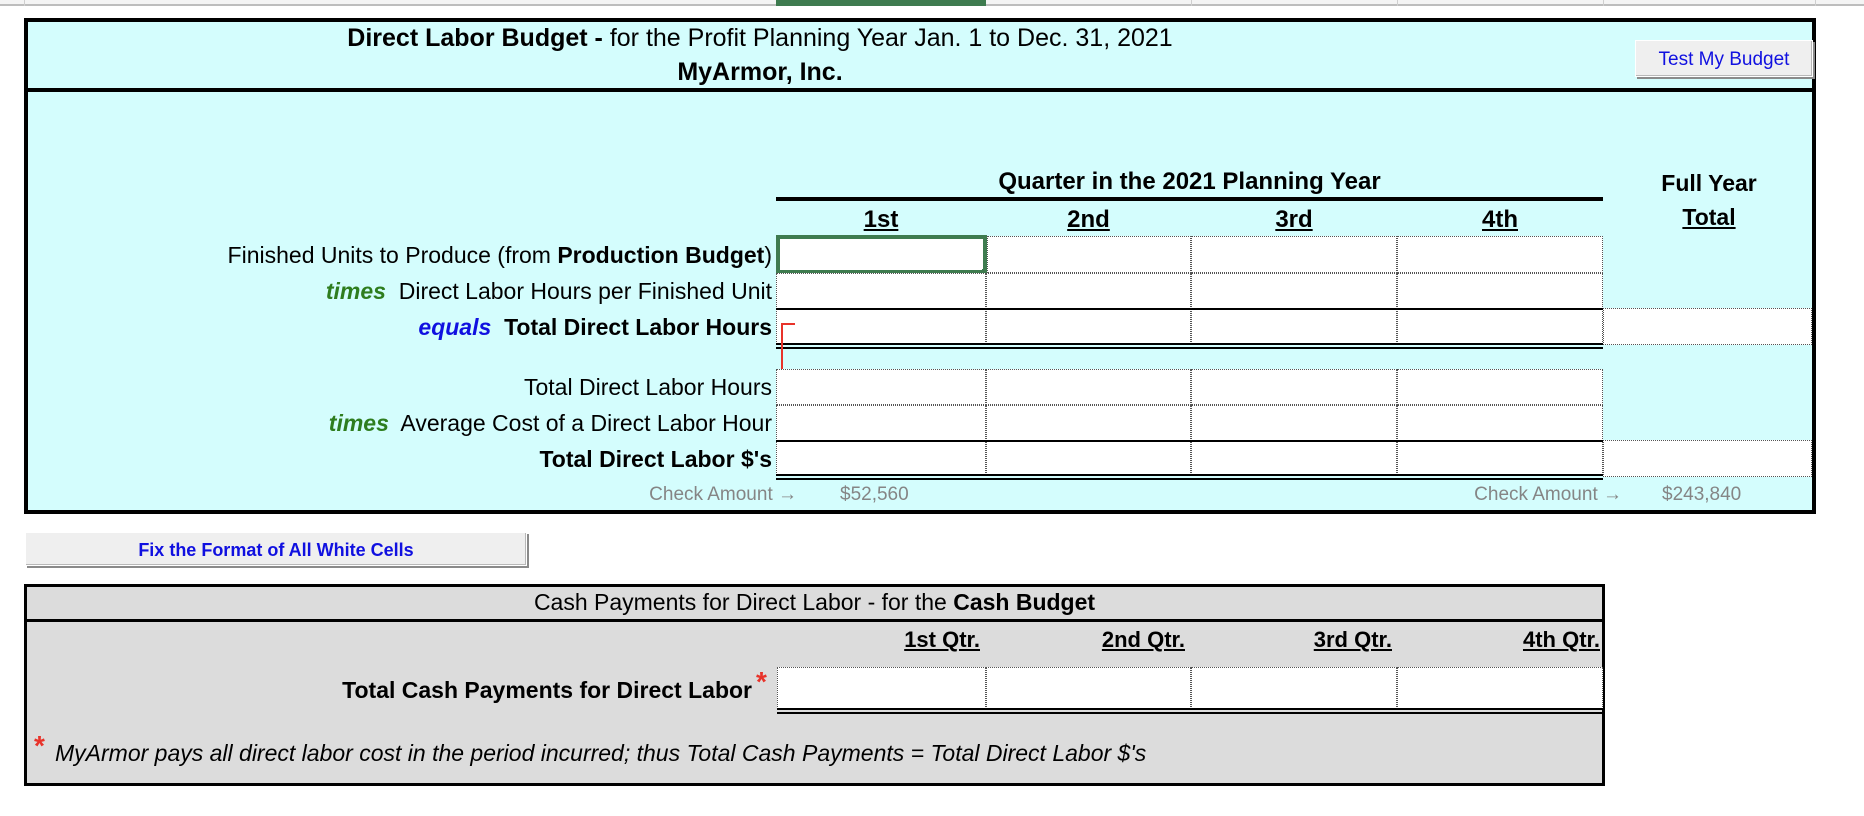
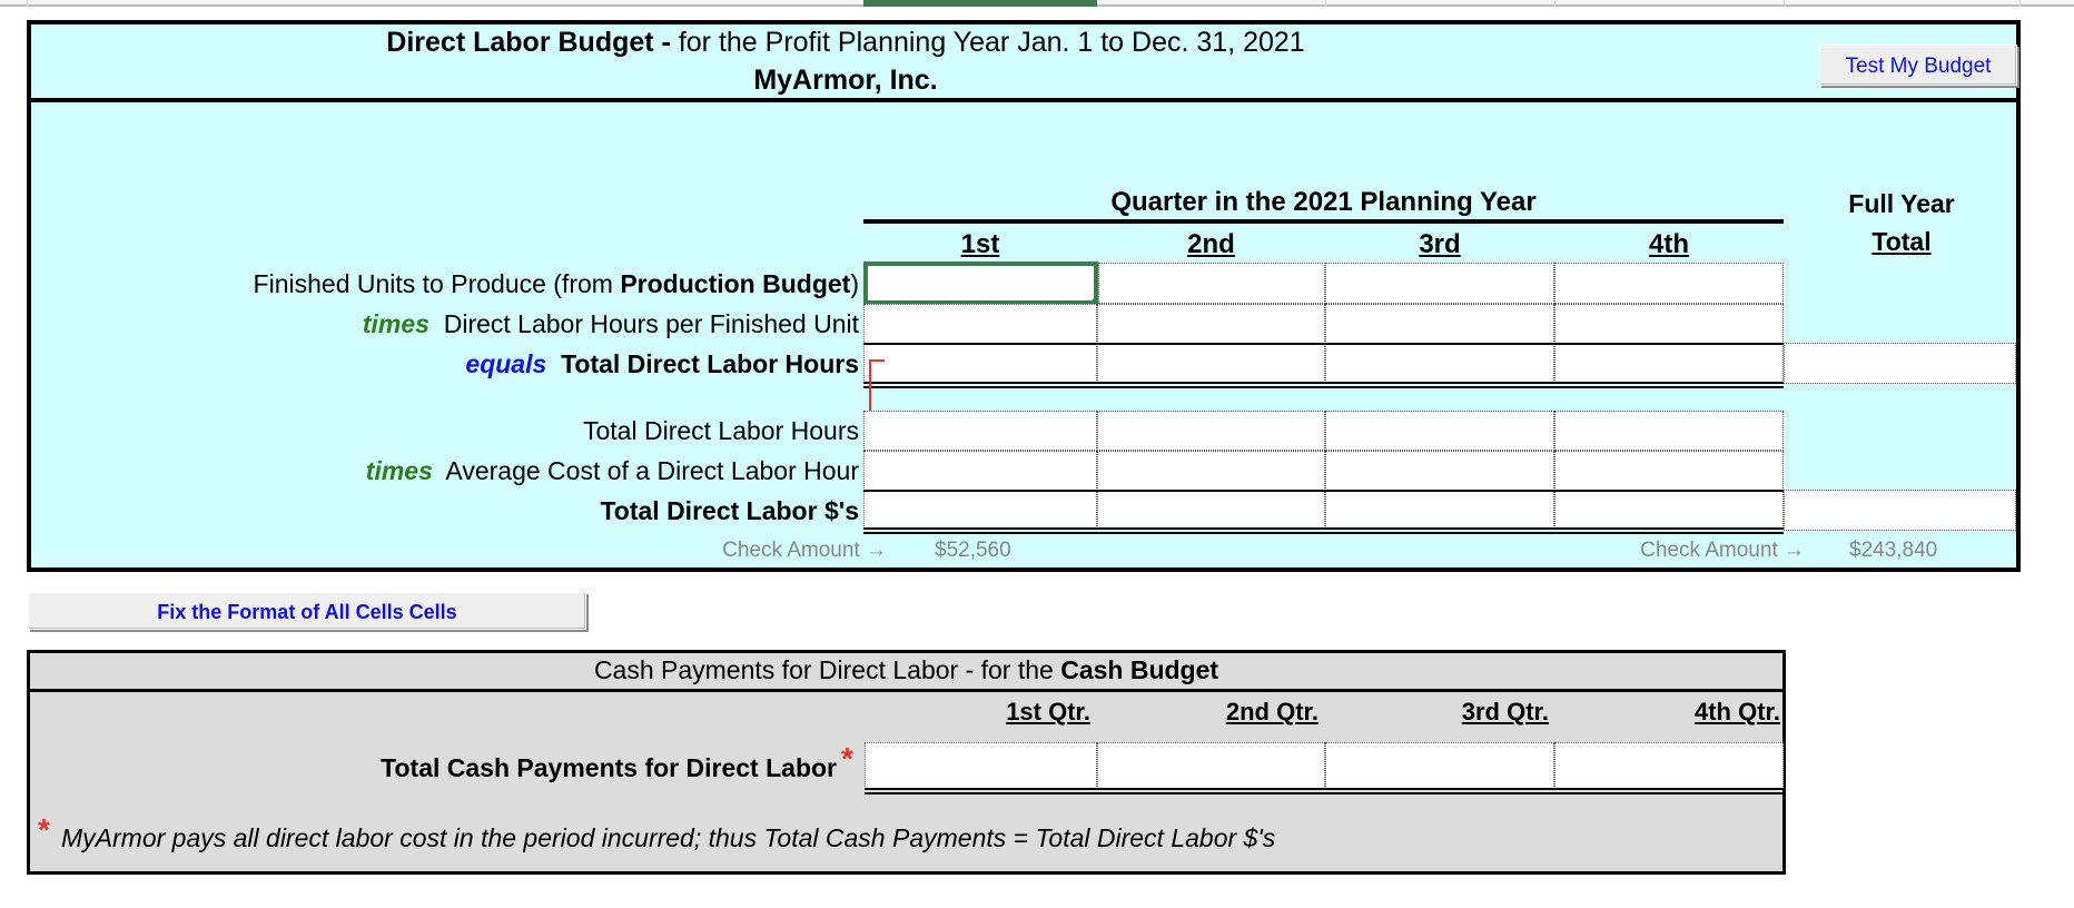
  Direct Labor Budget - for the Profit Planning Year Jan. 1 to Dec. 31, 2021
  MyArmor, Inc.
  Test My Budget
  Quarter in the 2021 Planning Year
  1st
  2nd
  3rd
  4th
  Full Year
  Total
  Finished Units to Produce (from Production Budget)
  times Direct Labor Hours per Finished Unit
  equals Total Direct Labor Hours
  Total Direct Labor Hours
  times Average Cost of a Direct Labor Hour
  Total Direct Labor $'s
  Check Amount →
  $52,560
  Check Amount →
  $243,840
- Fix the Format of All White Cells
+ Fix the Format of All Cells Cells
  Cash Payments for Direct Labor - for the Cash Budget
  1st Qtr.
  2nd Qtr.
  3rd Qtr.
  4th Qtr.
  Total Cash Payments for Direct Labor
  *
  *
  MyArmor pays all direct labor cost in the period incurred; thus Total Cash Payments = Total Direct Labor $'s
